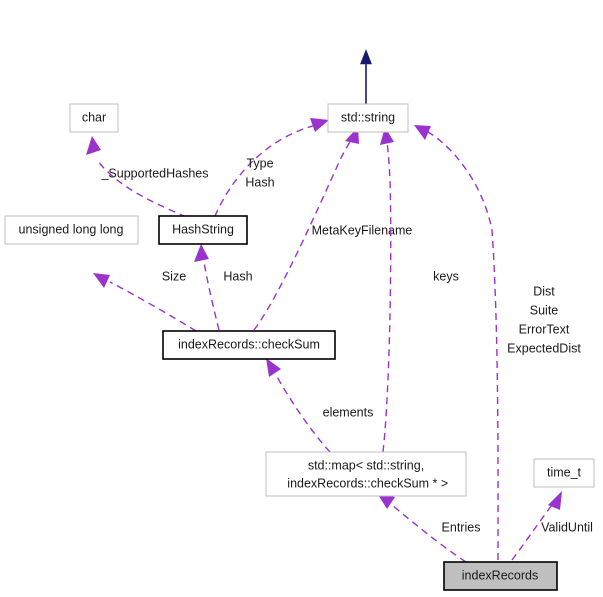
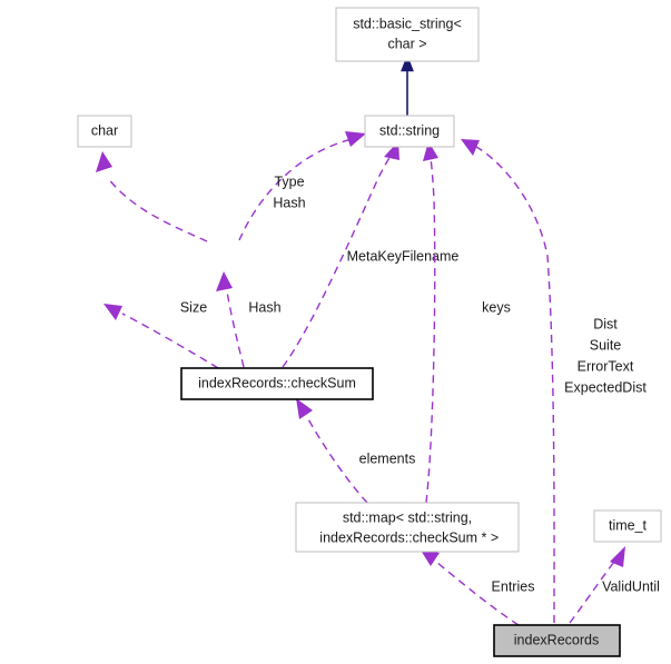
- _SupportedHashes
  Type
  Hash
  Size
  Hash
  MetaKeyFilename
  elements
  keys
  Entries
  ValidUntil
  Dist
  Suite
  ErrorText
  ExpectedDist
+ std::basic_string<
+ char >
  std::string
  char
- unsigned long long
- HashString
  indexRecords::checkSum
  std::map< std::string,
  indexRecords::checkSum * >
  time_t
  indexRecords
